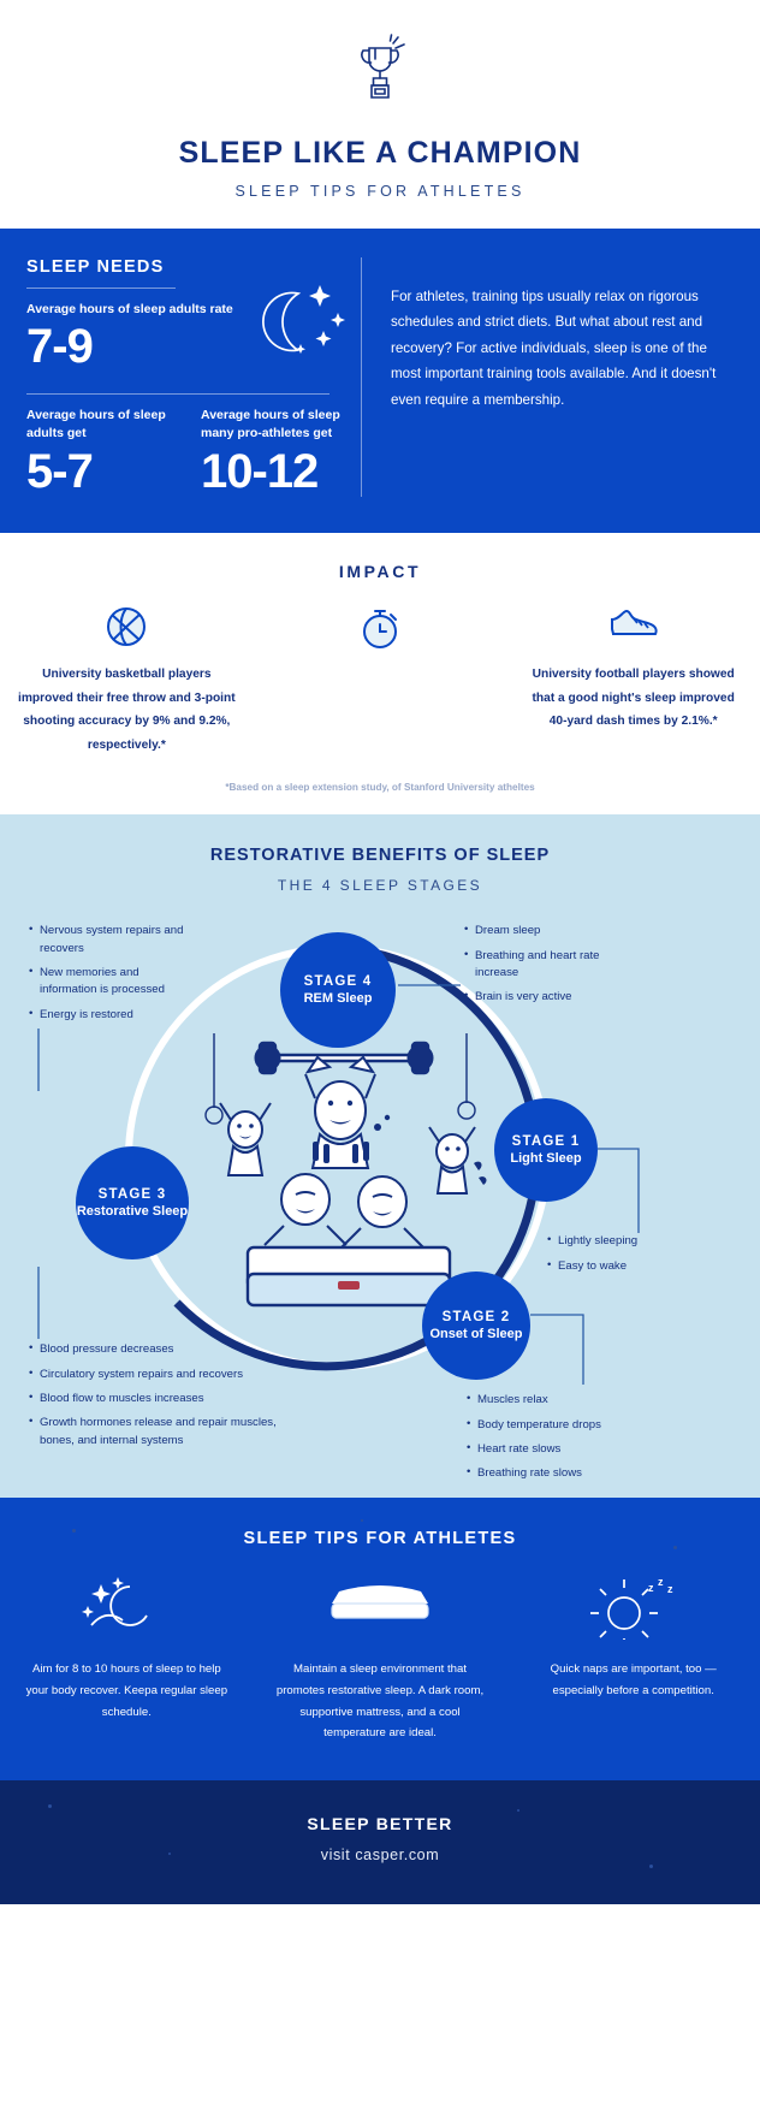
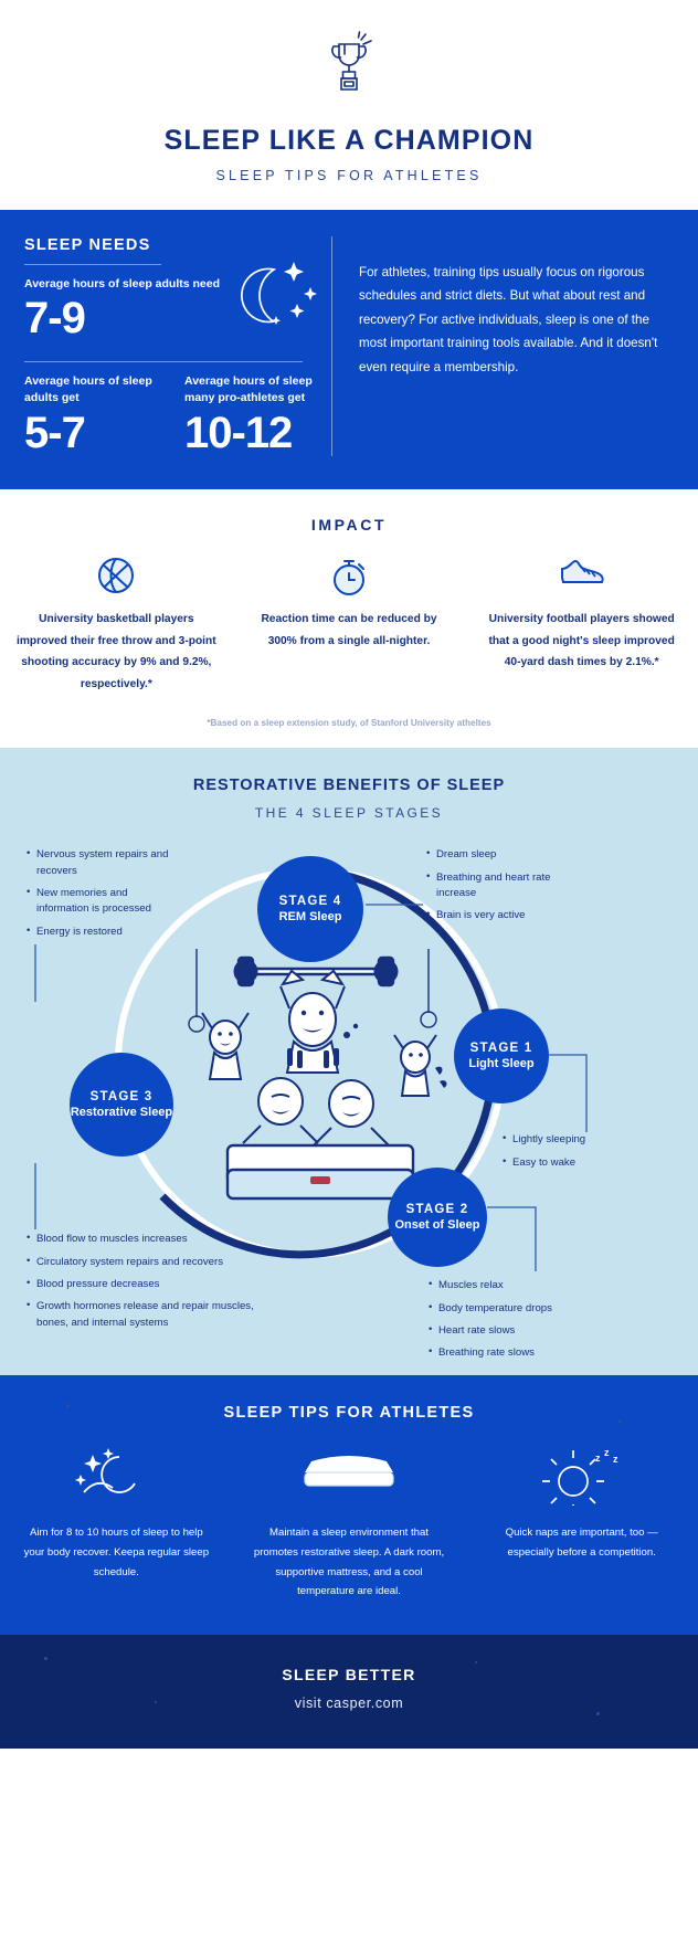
  SLEEP LIKE A CHAMPION
  SLEEP TIPS FOR ATHLETES
  SLEEP NEEDS
- Average hours of sleep adults rate
+ Average hours of sleep adults need
  7-9
  Average hours of sleep adults get
  5-7
  Average hours of sleep many pro-athletes get
  10-12
- For athletes, training tips usually relax on rigorous schedules and strict diets. But what about rest and recovery? For active individuals, sleep is one of the most important training tools available. And it doesn't even require a membership.
+ For athletes, training tips usually focus on rigorous schedules and strict diets. But what about rest and recovery? For active individuals, sleep is one of the most important training tools available. And it doesn't even require a membership.
  IMPACT
  University basketball players improved their free throw and 3-point shooting accuracy by 9% and 9.2%, respectively.*
+ Reaction time can be reduced by 300% from a single all-nighter.
  University football players showed that a good night's sleep improved 40-yard dash times by 2.1%.*
  *Based on a sleep extension study, of Stanford University atheltes
  RESTORATIVE BENEFITS OF SLEEP
  THE 4 SLEEP STAGES
  STAGE 4
  REM Sleep
  STAGE 1
  Light Sleep
  STAGE 2
  Onset of Sleep
  STAGE 3
  Restorative Sleep
  Nervous system repairs and recovers
  New memories and information is processed
  Energy is restored
  Dream sleep
  Breathing and heart rate increase
  Brain is very active
  Lightly sleeping
  Easy to wake
- Blood pressure decreases
+ Blood flow to muscles increases
  Circulatory system repairs and recovers
- Blood flow to muscles increases
+ Blood pressure decreases
  Growth hormones release and repair muscles, bones, and internal systems
  Muscles relax
  Body temperature drops
  Heart rate slows
  Breathing rate slows
  SLEEP TIPS FOR ATHLETES
  Aim for 8 to 10 hours of sleep to help your body recover. Keepa regular sleep schedule.
  Maintain a sleep environment that promotes restorative sleep. A dark room, supportive mattress, and a cool temperature are ideal.
  z
  z
  z
  Quick naps are important, too — especially before a competition.
  SLEEP BETTER
  visit casper.com
